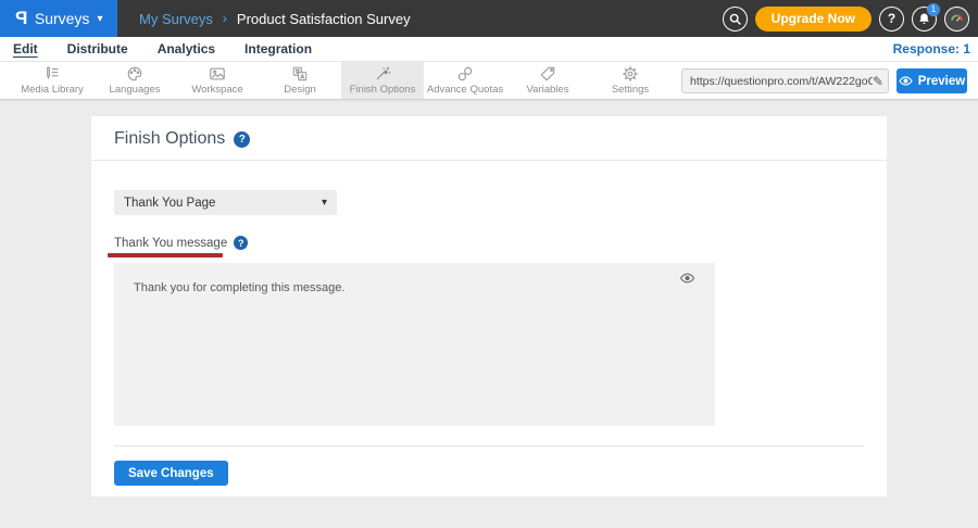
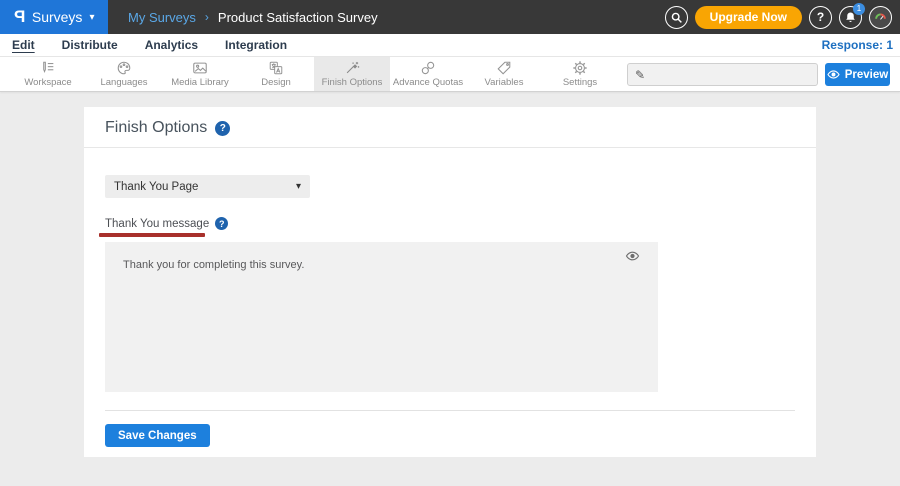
  Surveys
  ▾
  My Surveys
  ›
  Product Satisfaction Survey
  Upgrade Now
  ?
  1
  Edit
  Distribute
  Analytics
  Integration
  Response: 1
- Media Library
+ Workspace
  Languages
- Workspace
+ Media Library
  Design
  Finish Options
  Advance Quotas
  Variables
  Settings
- https://questionpro.com/t/AW222goC
  ✎
  Preview
  Finish Options
  ?
  Thank You Page
  ▾
  Thank You message
  ?
- Thank you for completing this message.
+ Thank you for completing this survey.
  Save Changes
